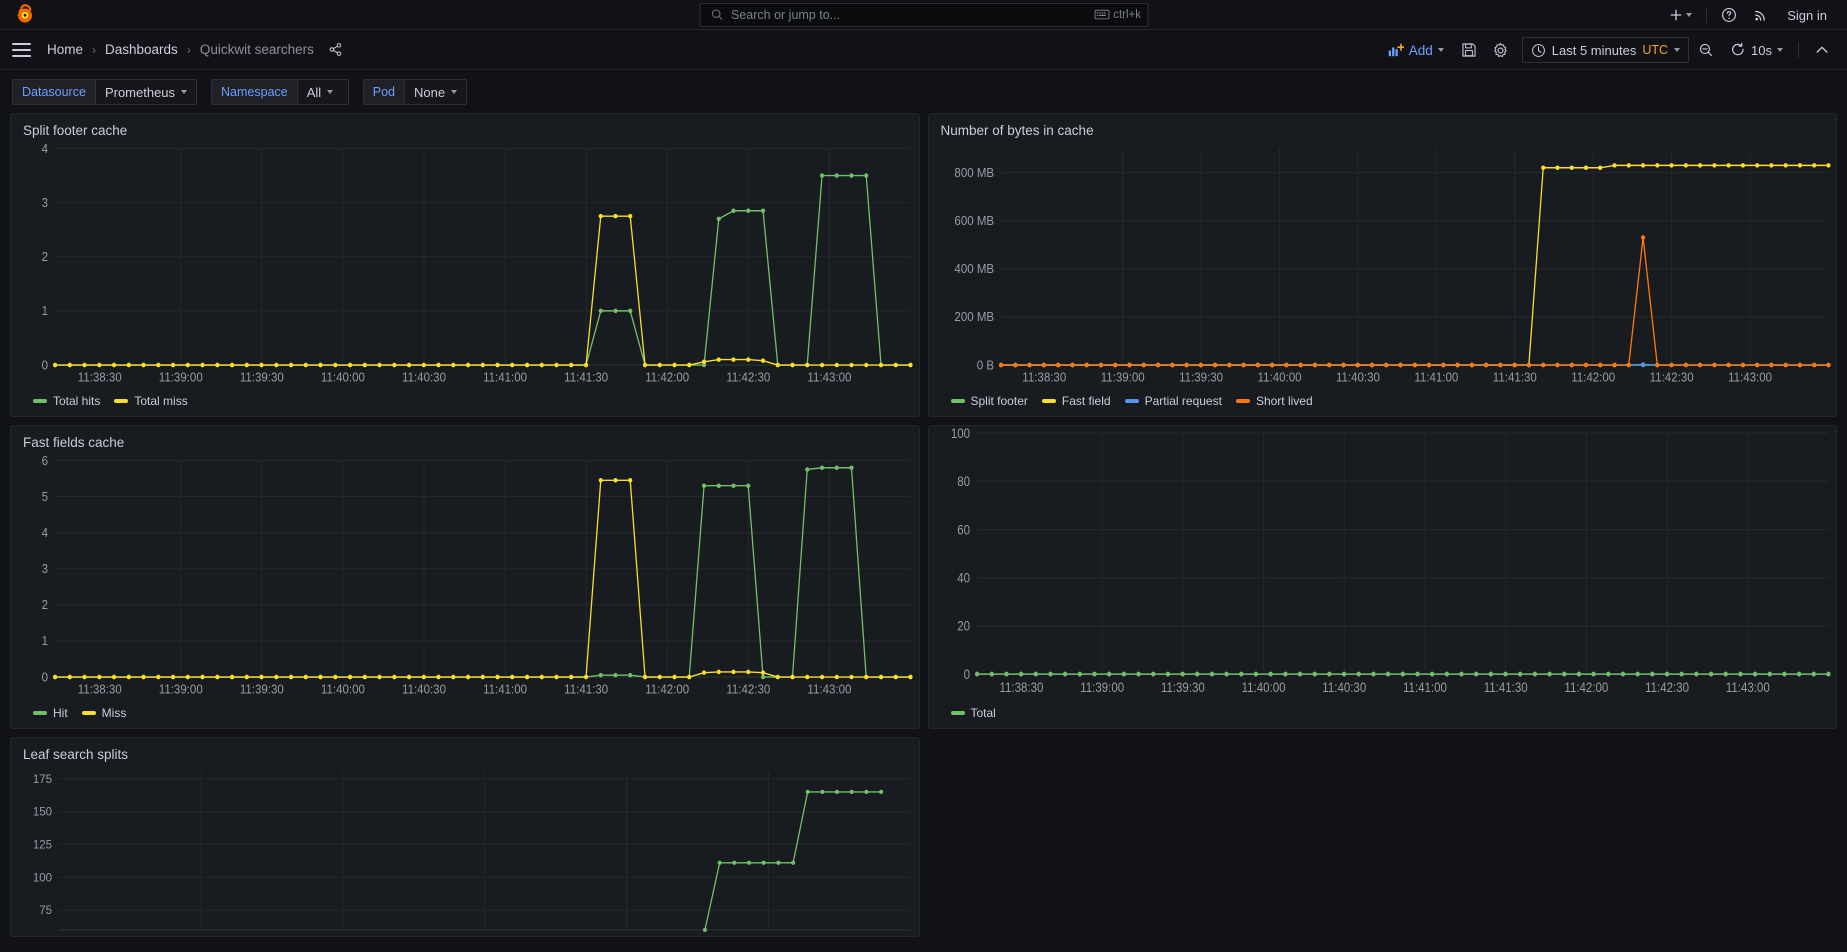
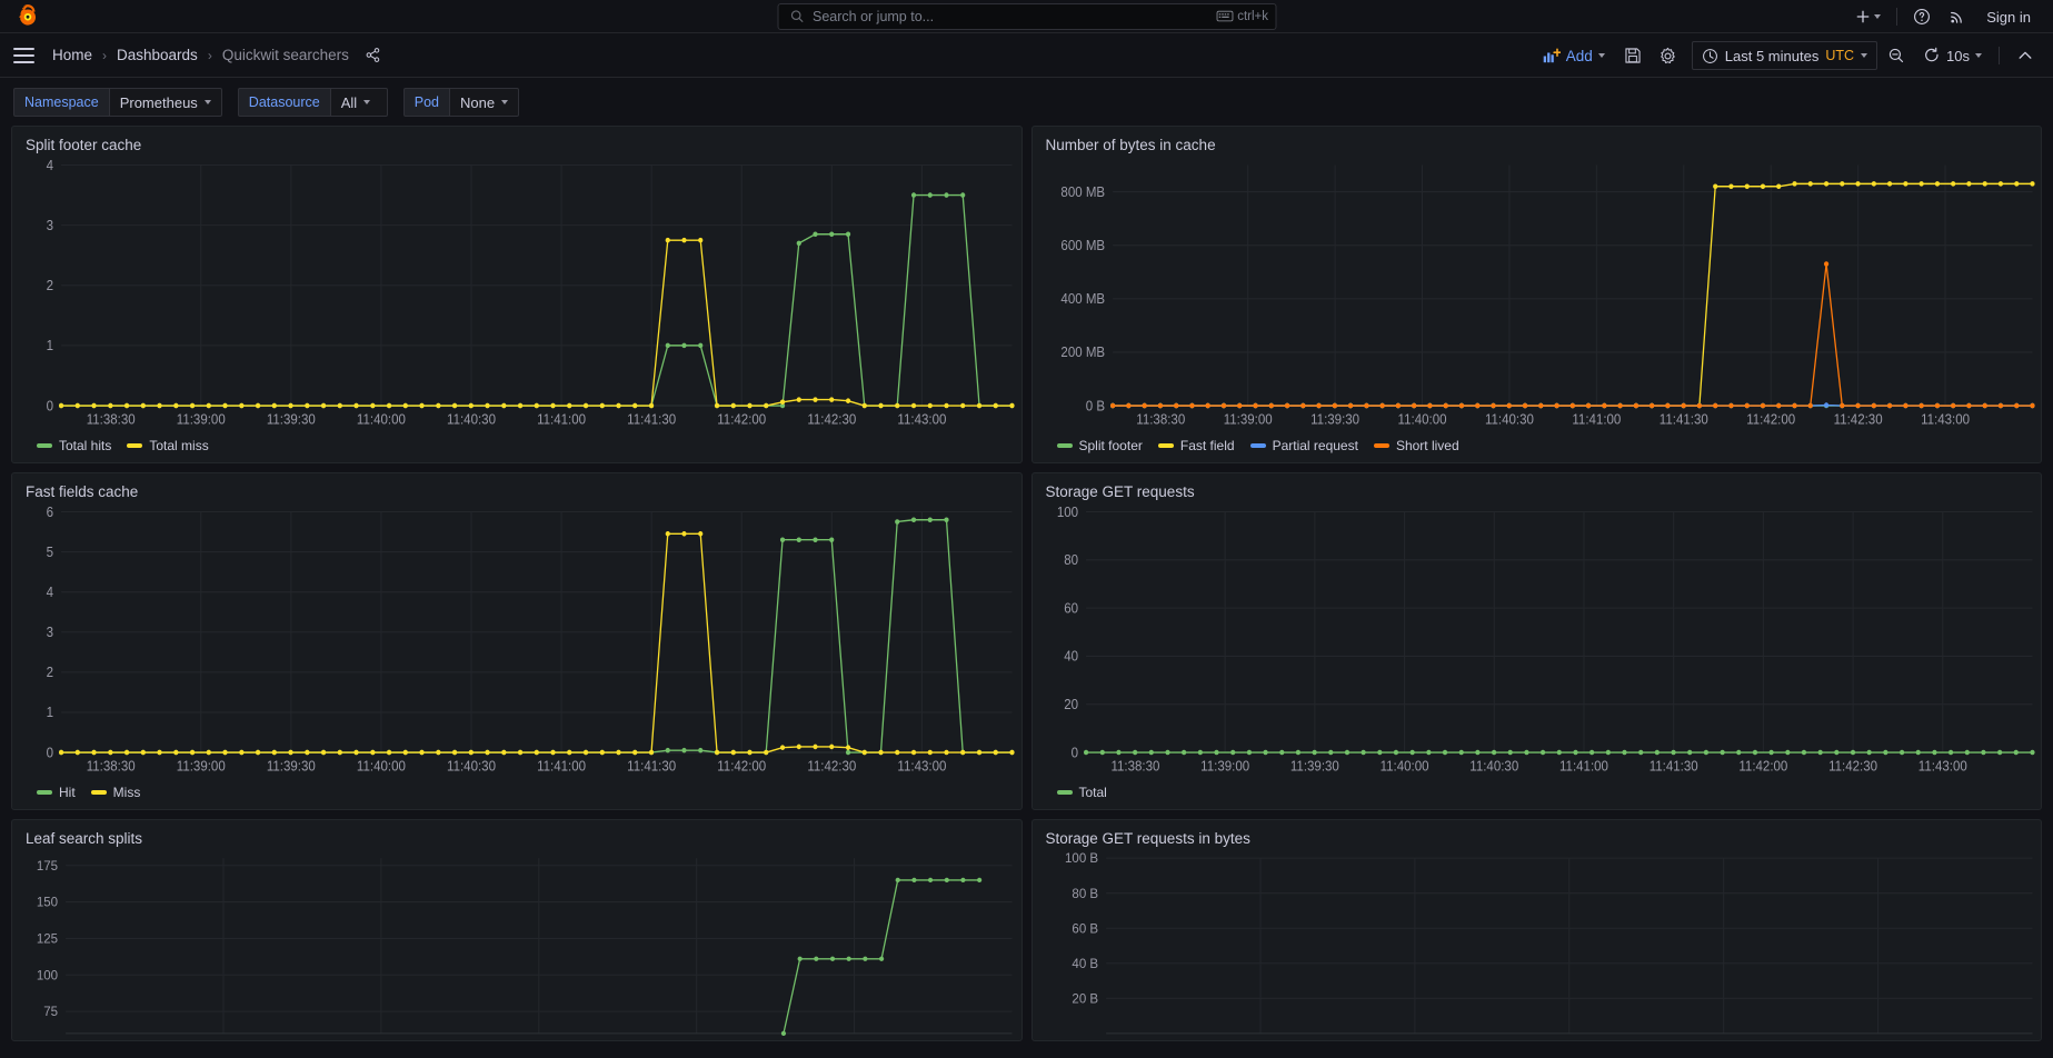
  Search or jump to...
  ctrl+k
  Sign in
  Home
  ›
  Dashboards
  ›
  Quickwit searchers
  Add
  Last 5 minutes
  UTC
  10s
- Datasource
+ Namespace
  Prometheus
- Namespace
+ Datasource
  All
  Pod
  None
  Split footer cache
  0
  1
  2
  3
  4
  11:38:30
  11:39:00
  11:39:30
  11:40:00
  11:40:30
  11:41:00
  11:41:30
  11:42:00
  11:42:30
  11:43:00
  Total hits
  Total miss
  Number of bytes in cache
  0 B
  200 MB
  400 MB
  600 MB
  800 MB
  11:38:30
  11:39:00
  11:39:30
  11:40:00
  11:40:30
  11:41:00
  11:41:30
  11:42:00
  11:42:30
  11:43:00
  Split footer
  Fast field
  Partial request
  Short lived
  Fast fields cache
  0
  1
  2
  3
  4
  5
  6
  11:38:30
  11:39:00
  11:39:30
  11:40:00
  11:40:30
  11:41:00
  11:41:30
  11:42:00
  11:42:30
  11:43:00
  Hit
  Miss
+ Storage GET requests
  0
  20
  40
  60
  80
  100
  11:38:30
  11:39:00
  11:39:30
  11:40:00
  11:40:30
  11:41:00
  11:41:30
  11:42:00
  11:42:30
  11:43:00
  Total
  Leaf search splits
  75
  100
  125
  150
  175
+ Storage GET requests in bytes
+ 20 B
+ 40 B
+ 60 B
+ 80 B
+ 100 B
